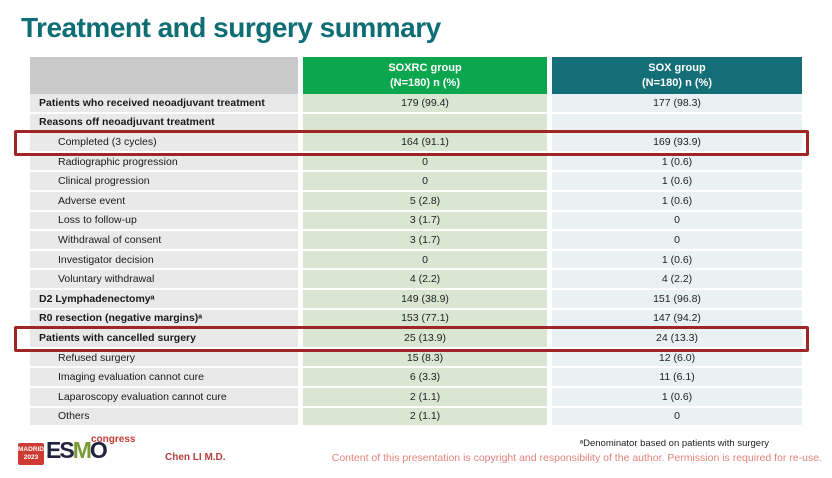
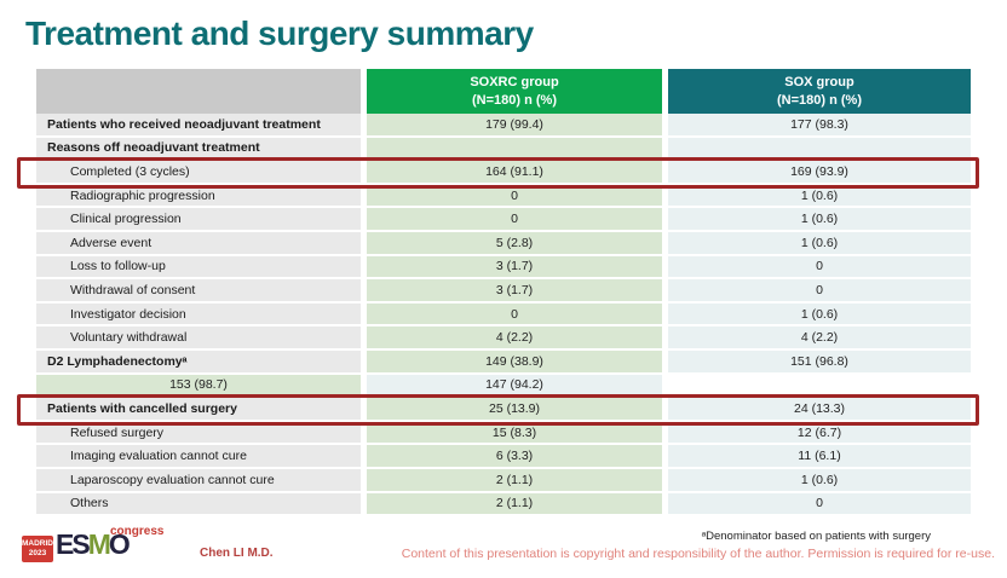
  Treatment and surgery summary
  SOXRC group
  (N=180) n (%)
  SOX group
  (N=180) n (%)
  Patients who received neoadjuvant treatment
  179 (99.4)
  177 (98.3)
  Reasons off neoadjuvant treatment
  Completed (3 cycles)
  164 (91.1)
  169 (93.9)
  Radiographic progression
  0
  1 (0.6)
  Clinical progression
  0
  1 (0.6)
  Adverse event
  5 (2.8)
  1 (0.6)
  Loss to follow-up
  3 (1.7)
  0
  Withdrawal of consent
  3 (1.7)
  0
  Investigator decision
  0
  1 (0.6)
  Voluntary withdrawal
  4 (2.2)
  4 (2.2)
  D2 Lymphadenectomyᵃ
  149 (38.9)
  151 (96.8)
- R0 resection (negative margins)ᵃ
- 153 (77.1)
+ 153 (98.7)
  147 (94.2)
  Patients with cancelled surgery
  25 (13.9)
  24 (13.3)
  Refused surgery
  15 (8.3)
- 12 (6.0)
+ 12 (6.7)
  Imaging evaluation cannot cure
  6 (3.3)
  11 (6.1)
  Laparoscopy evaluation cannot cure
  2 (1.1)
  1 (0.6)
  Others
  2 (1.1)
  0
  ESMO
  congress
  Chen LI M.D.
  ᵃDenominator based on patients with surgery
  Content of this presentation is copyright and responsibility of the author. Permission is required for re-use.
